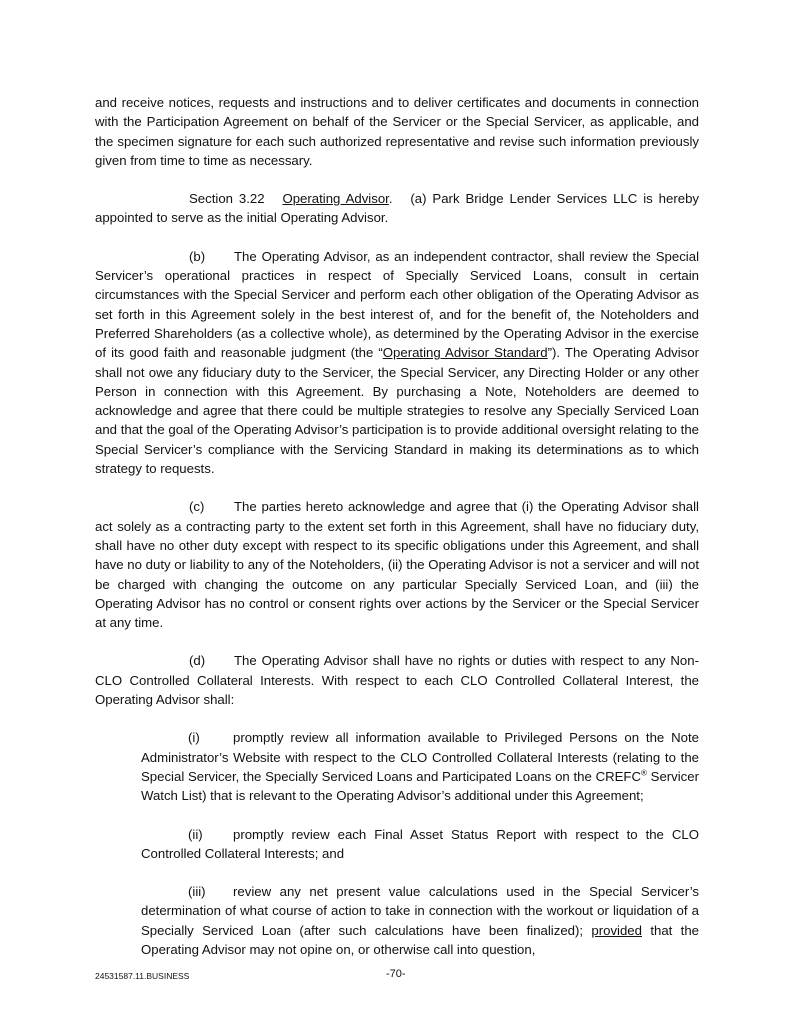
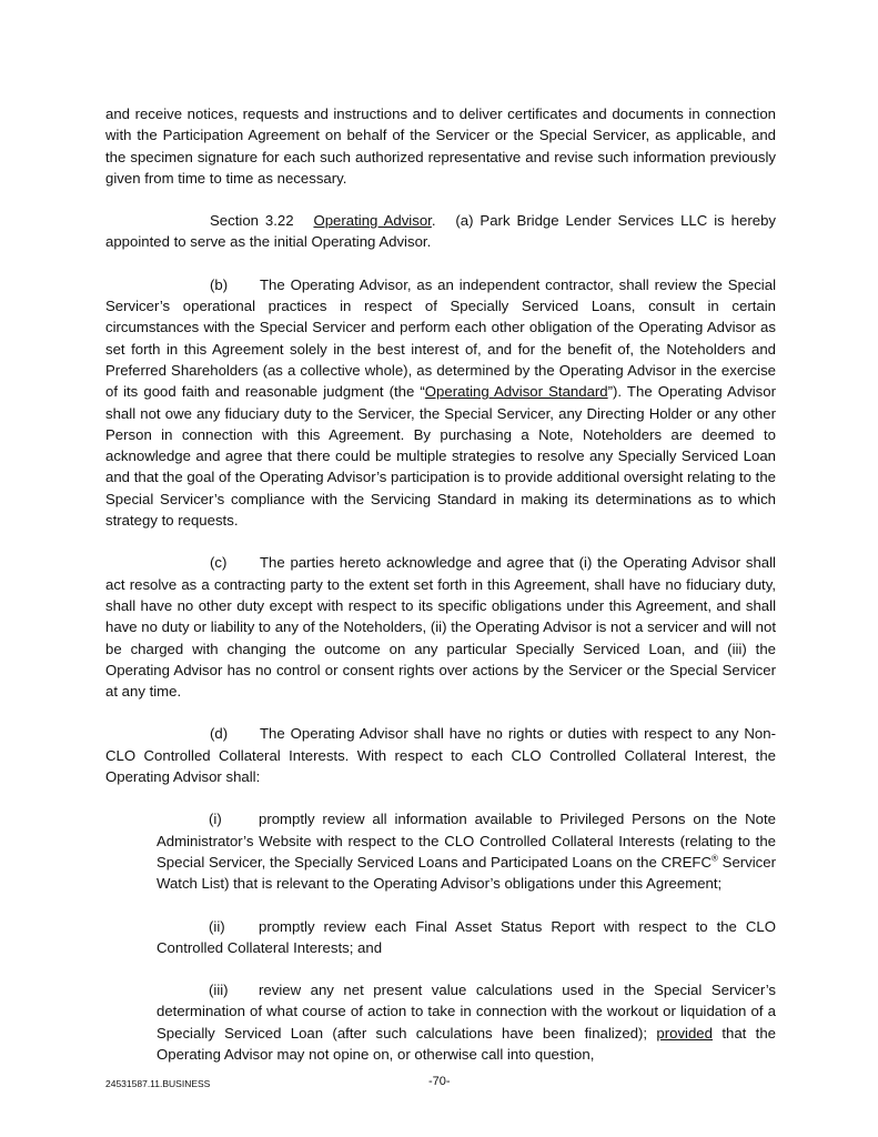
  and receive notices, requests and instructions and to deliver certificates and documents in connection with the Participation Agreement on behalf of the Servicer or the Special Servicer, as applicable, and the specimen signature for each such authorized representative and revise such information previously given from time to time as necessary.
  Section 3.22 Operating Advisor. (a) Park Bridge Lender Services LLC is hereby appointed to serve as the initial Operating Advisor.
  (b) The Operating Advisor, as an independent contractor, shall review the Special Servicer’s operational practices in respect of Specially Serviced Loans, consult in certain circumstances with the Special Servicer and perform each other obligation of the Operating Advisor as set forth in this Agreement solely in the best interest of, and for the benefit of, the Noteholders and Preferred Shareholders (as a collective whole), as determined by the Operating Advisor in the exercise of its good faith and reasonable judgment (the “Operating Advisor Standard”). The Operating Advisor shall not owe any fiduciary duty to the Servicer, the Special Servicer, any Directing Holder or any other Person in connection with this Agreement. By purchasing a Note, Noteholders are deemed to acknowledge and agree that there could be multiple strategies to resolve any Specially Serviced Loan and that the goal of the Operating Advisor’s participation is to provide additional oversight relating to the Special Servicer’s compliance with the Servicing Standard in making its determinations as to which strategy to requests.
- (c) The parties hereto acknowledge and agree that (i) the Operating Advisor shall act solely as a contracting party to the extent set forth in this Agreement, shall have no fiduciary duty, shall have no other duty except with respect to its specific obligations under this Agreement, and shall have no duty or liability to any of the Noteholders, (ii) the Operating Advisor is not a servicer and will not be charged with changing the outcome on any particular Specially Serviced Loan, and (iii) the Operating Advisor has no control or consent rights over actions by the Servicer or the Special Servicer at any time.
+ (c) The parties hereto acknowledge and agree that (i) the Operating Advisor shall act resolve as a contracting party to the extent set forth in this Agreement, shall have no fiduciary duty, shall have no other duty except with respect to its specific obligations under this Agreement, and shall have no duty or liability to any of the Noteholders, (ii) the Operating Advisor is not a servicer and will not be charged with changing the outcome on any particular Specially Serviced Loan, and (iii) the Operating Advisor has no control or consent rights over actions by the Servicer or the Special Servicer at any time.
  (d) The Operating Advisor shall have no rights or duties with respect to any Non-CLO Controlled Collateral Interests. With respect to each CLO Controlled Collateral Interest, the Operating Advisor shall:
- (i) promptly review all information available to Privileged Persons on the Note Administrator’s Website with respect to the CLO Controlled Collateral Interests (relating to the Special Servicer, the Specially Serviced Loans and Participated Loans on the CREFC® Servicer Watch List) that is relevant to the Operating Advisor’s additional under this Agreement;
+ (i) promptly review all information available to Privileged Persons on the Note Administrator’s Website with respect to the CLO Controlled Collateral Interests (relating to the Special Servicer, the Specially Serviced Loans and Participated Loans on the CREFC® Servicer Watch List) that is relevant to the Operating Advisor’s obligations under this Agreement;
  (ii) promptly review each Final Asset Status Report with respect to the CLO Controlled Collateral Interests; and
  (iii) review any net present value calculations used in the Special Servicer’s determination of what course of action to take in connection with the workout or liquidation of a Specially Serviced Loan (after such calculations have been finalized); provided that the Operating Advisor may not opine on, or otherwise call into question,
  24531587.11.BUSINESS
  -70-
